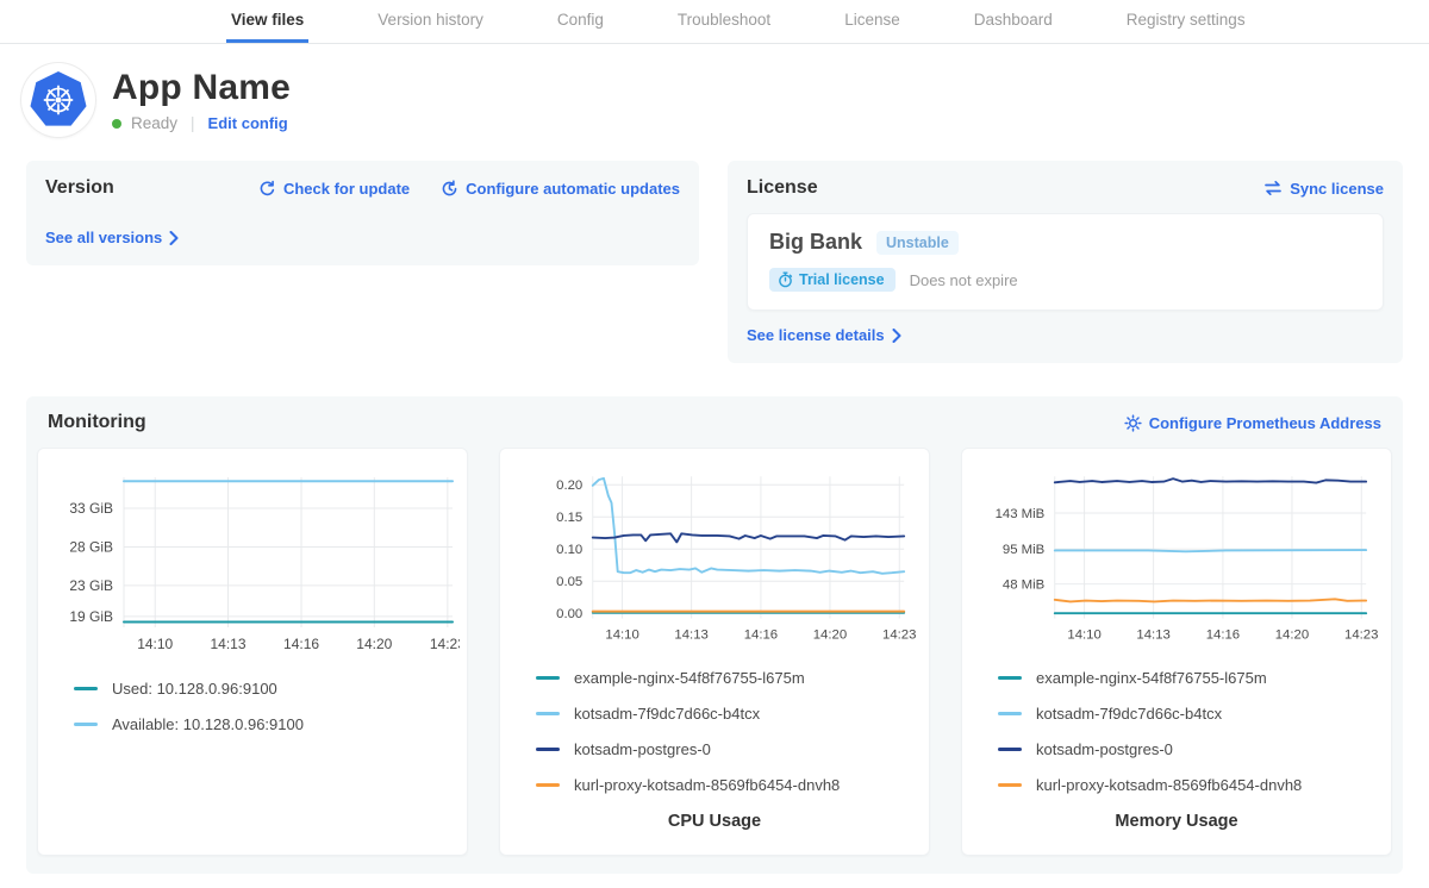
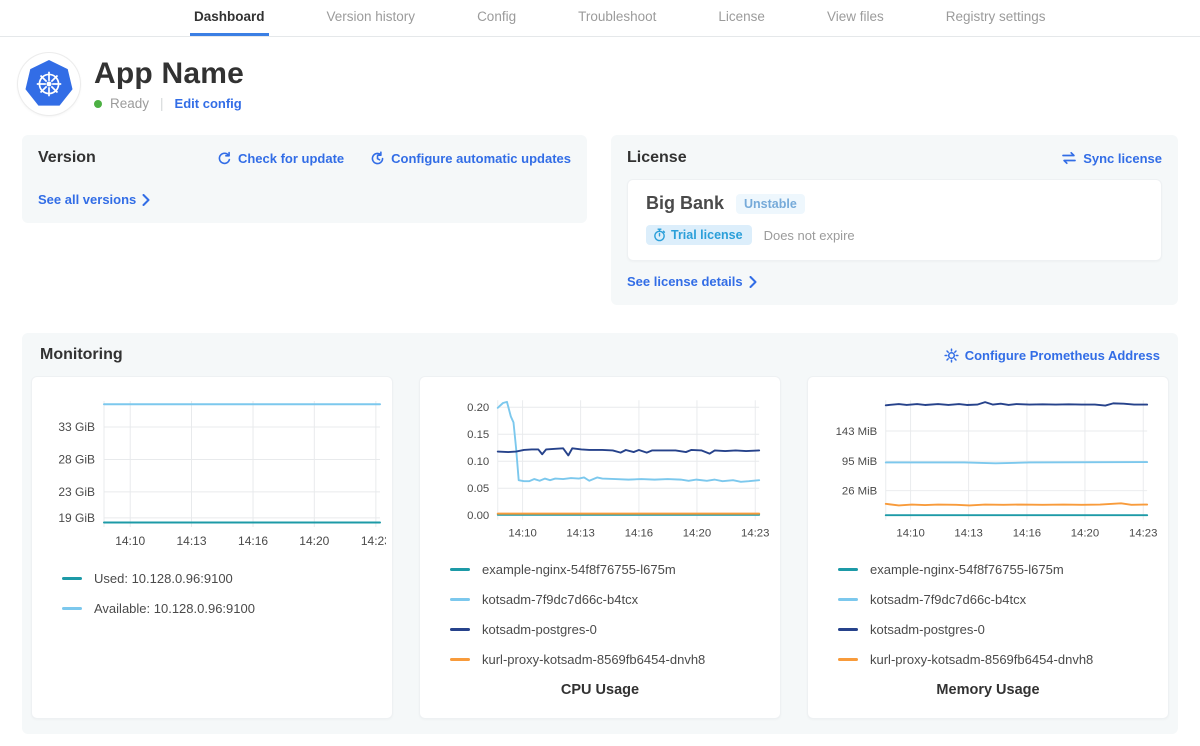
- View files
+ Dashboard
  Version history
  Config
  Troubleshoot
  License
- Dashboard
+ View files
  Registry settings
  App Name
  Ready
  |
  Edit config
  Version
  Check for update
  Configure automatic updates
  See all versions
  License
  Sync license
  Big Bank
  Unstable
  Trial license
  Does not expire
  See license details
  Monitoring
  Configure Prometheus Address
  14:10
  14:13
  14:16
  14:20
  14:2
  19 GiB
  23 GiB
  28 GiB
  33 GiB
  Used: 10.128.0.96:9100
  Available: 10.128.0.96:9100
  14:10
  14:13
  14:16
  14:20
  14:23
  0.00
  0.05
  0.10
  0.15
  0.20
  example-nginx-54f8f76755-l675m
  kotsadm-7f9dc7d66c-b4tcx
  kotsadm-postgres-0
  kurl-proxy-kotsadm-8569fb6454-dnvh8
  CPU Usage
  14:10
  14:13
  14:16
  14:20
  14:23
- 48 MiB
+ 26 MiB
  95 MiB
  143 MiB
  example-nginx-54f8f76755-l675m
  kotsadm-7f9dc7d66c-b4tcx
  kotsadm-postgres-0
  kurl-proxy-kotsadm-8569fb6454-dnvh8
  Memory Usage
